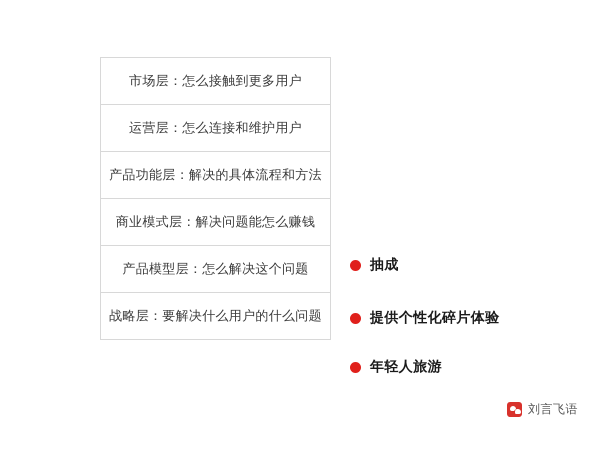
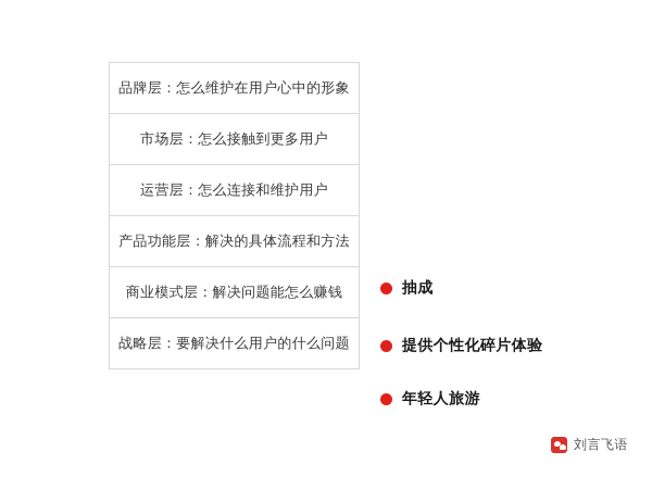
+ 品牌层：怎么维护在用户心中的形象
  市场层：怎么接触到更多用户
  运营层：怎么连接和维护用户
  产品功能层：解决的具体流程和方法
  商业模式层：解决问题能怎么赚钱
- 产品模型层：怎么解决这个问题
  战略层：要解决什么用户的什么问题
  抽成
  提供个性化碎片体验
  年轻人旅游
  刘言飞语
